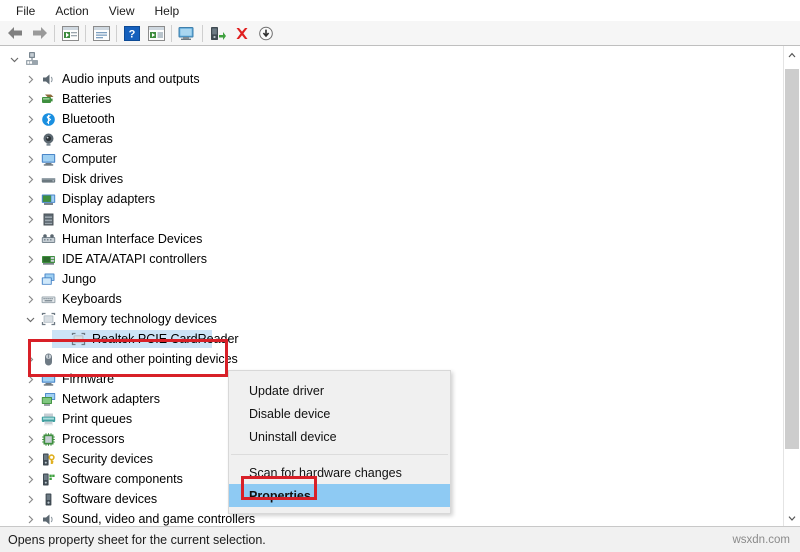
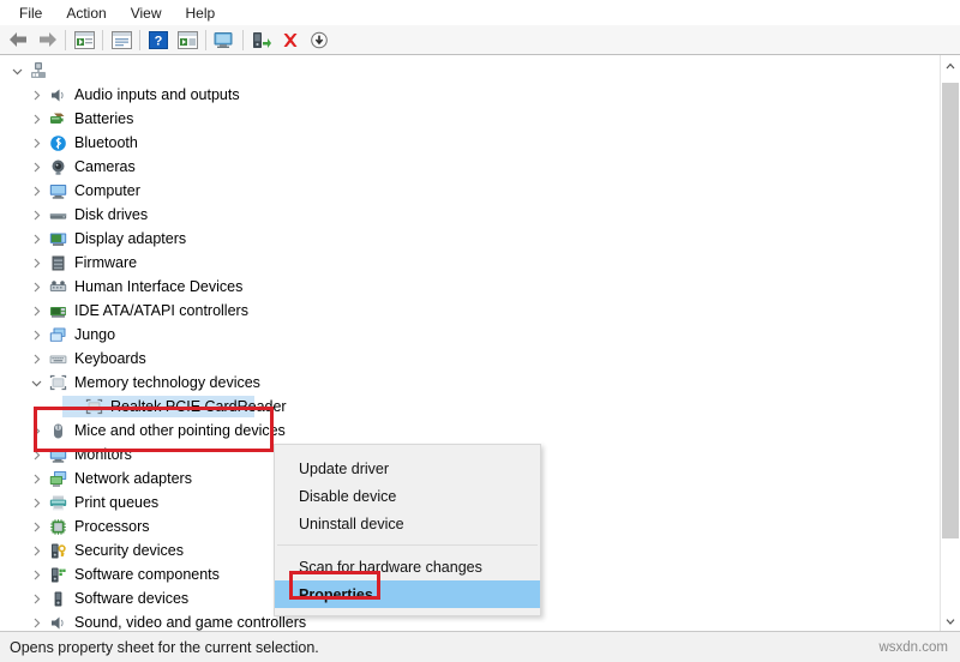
  File
  Action
  View
  Help
  ?
  Audio inputs and outputs
  Batteries
  Bluetooth
  Cameras
  Computer
  Disk drives
  Display adapters
- Monitors
+ Firmware
  Human Interface Devices
  IDE ATA/ATAPI controllers
  Jungo
  Keyboards
  Memory technology devices
  Realtek PCIE CardReader
  Mice and other pointing devices
- Firmware
+ Monitors
  Network adapters
  Print queues
  Processors
  Security devices
  Software components
  Software devices
  Sound, video and game controllers
  Update driver
  Disable device
  Uninstall device
  Scan for hardware changes
  Properties
  Opens property sheet for the current selection.
  wsxdn.com
